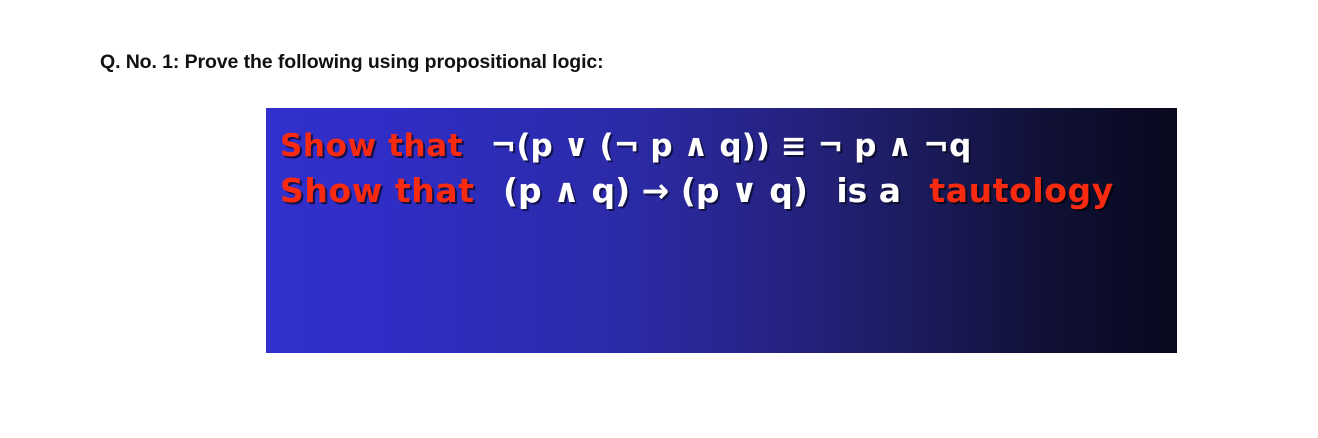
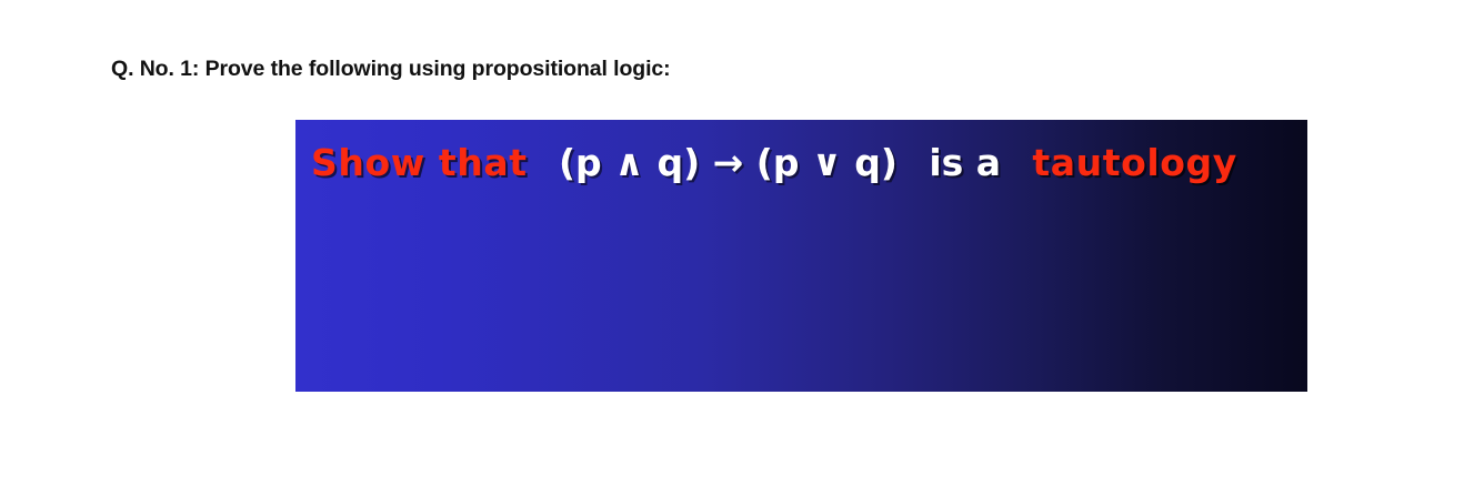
  Q. No. 1: Prove the following using propositional logic:
- Show that ¬(p ∨ (¬ p ∧ q)) ≡ ¬ p ∧ ¬q
  Show that (p ∧ q) → (p ∨ q) is a tautology
